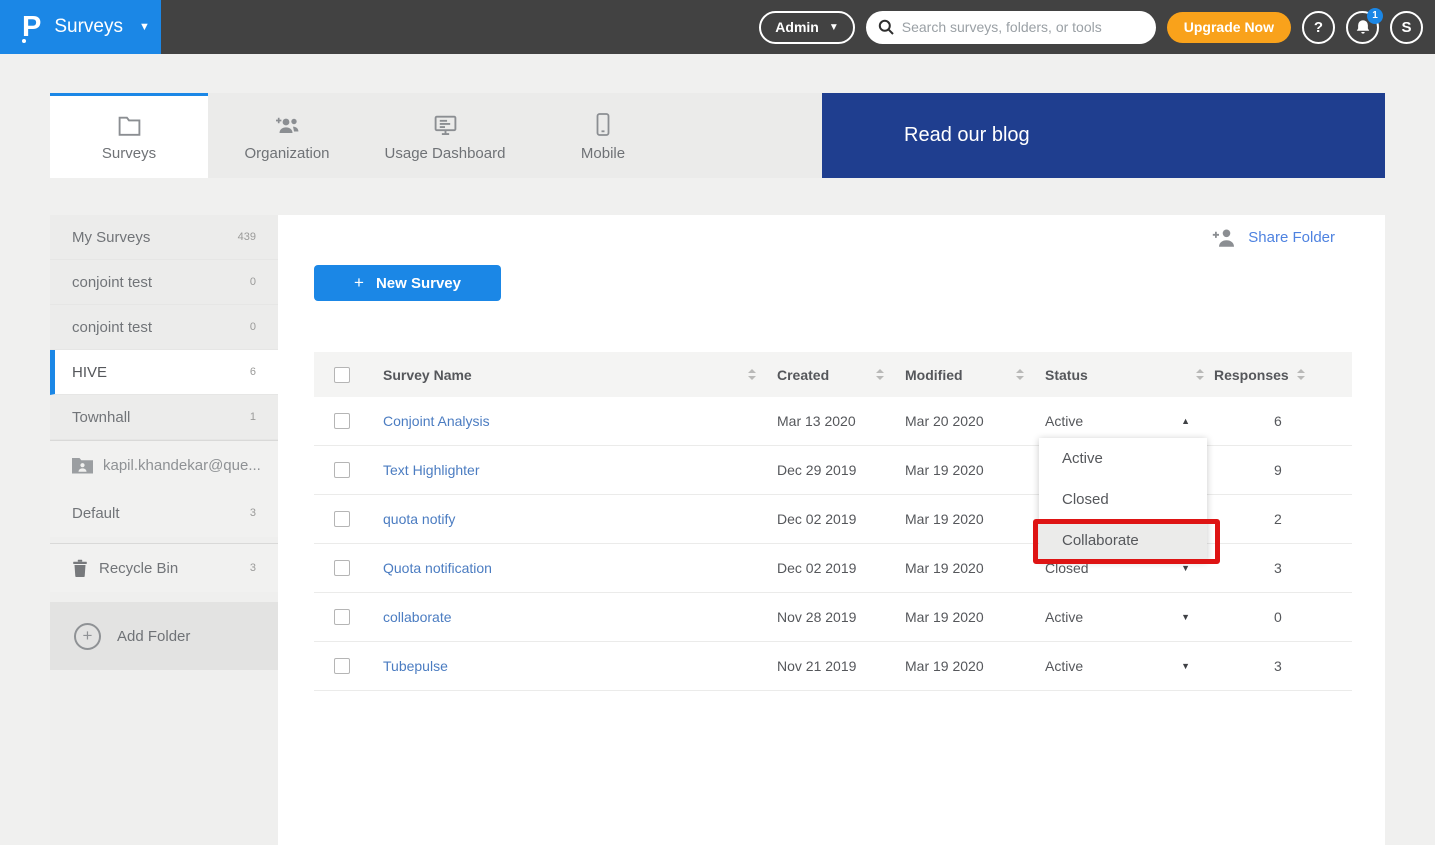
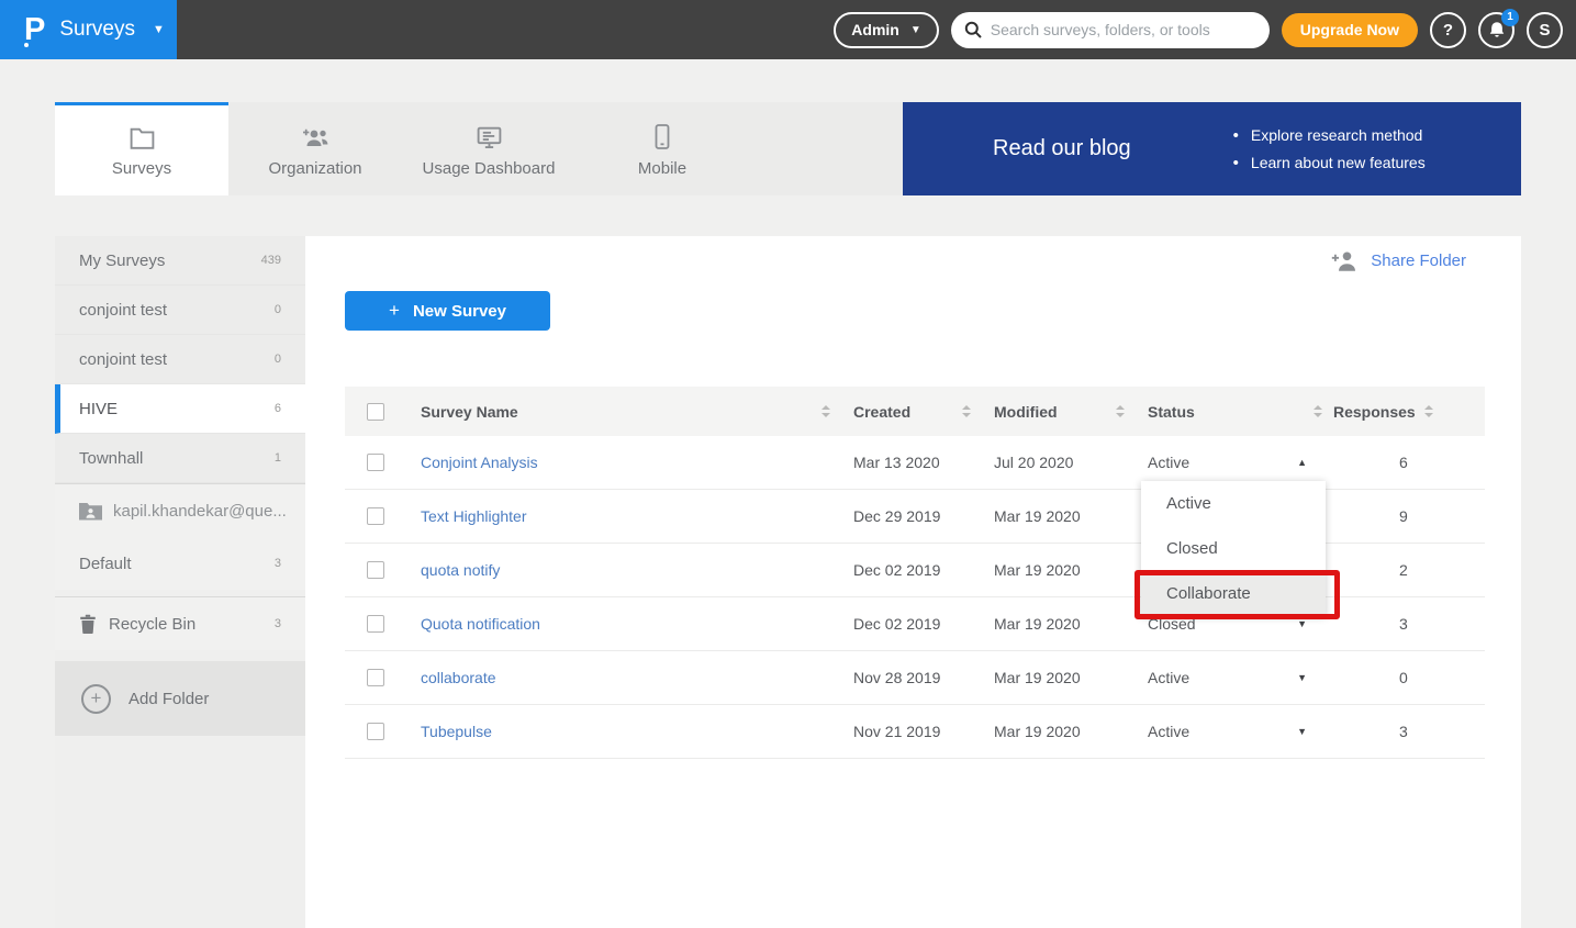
  P
  Surveys
  ▼
  Admin
  ▼
  Search surveys, folders, or tools
  Upgrade Now
  ?
  1
  S
  Surveys
  Organization
  Usage Dashboard
  Mobile
  Read our blog
+ Explore research method
+ Learn about new features
  My Surveys
  439
  conjoint test
  0
  conjoint test
  0
  HIVE
  6
  Townhall
  1
  kapil.khandekar@que...
  Default
  3
  Recycle Bin
  3
  +
  Add Folder
  Share Folder
  +
  New Survey
  Survey Name
  Created
  Modified
  Status
  Responses
  Conjoint Analysis
  Mar 13 2020
- Mar 20 2020
+ Jul 20 2020
  Active
  ▲
  6
  Text Highlighter
  Dec 29 2019
  Mar 19 2020
  9
  quota notify
  Dec 02 2019
  Mar 19 2020
  2
  Quota notification
  Dec 02 2019
  Mar 19 2020
  Closed
  ▼
  3
  collaborate
  Nov 28 2019
  Mar 19 2020
  Active
  ▼
  0
  Tubepulse
  Nov 21 2019
  Mar 19 2020
  Active
  ▼
  3
  Active
  Closed
  Collaborate
